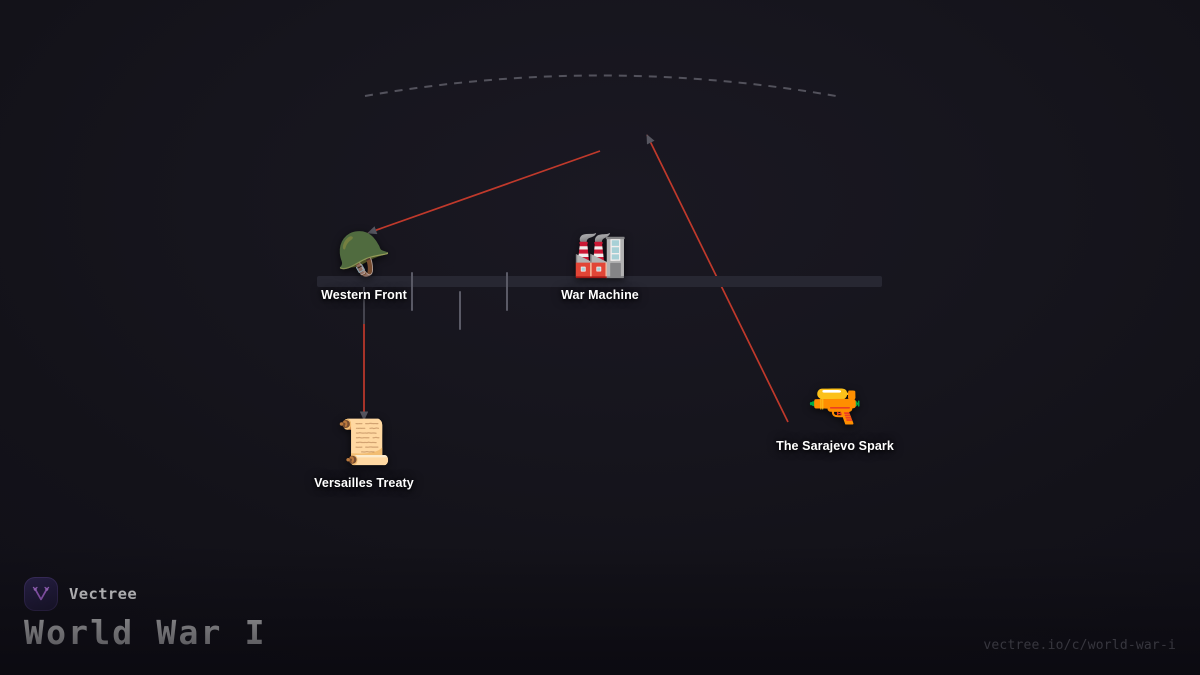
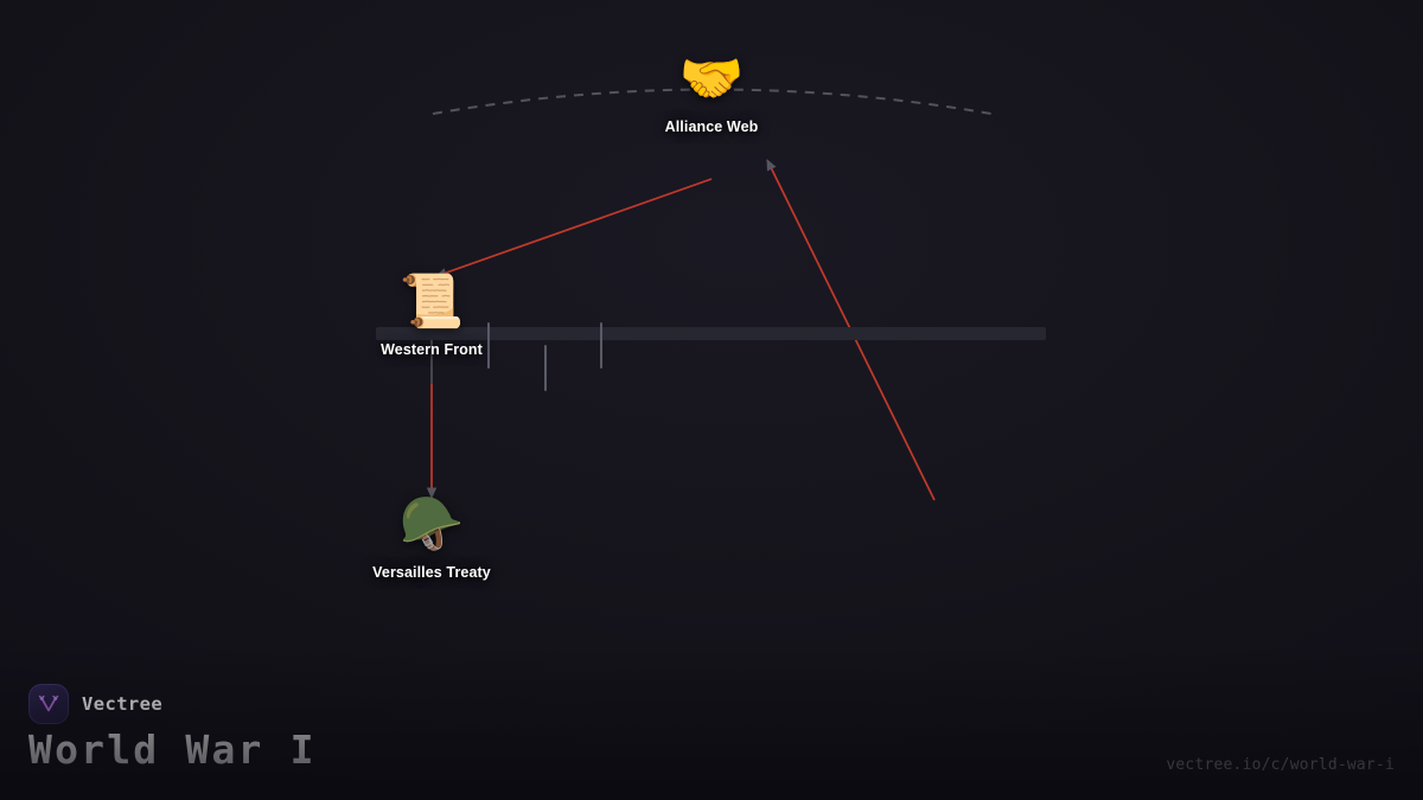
+ 🤝
+ Alliance Web
- 🪖
+ 📜
  Western Front
- 🏭
- War Machine
- 📜
+ 🪖
  Versailles Treaty
- 🔫
- The Sarajevo Spark
